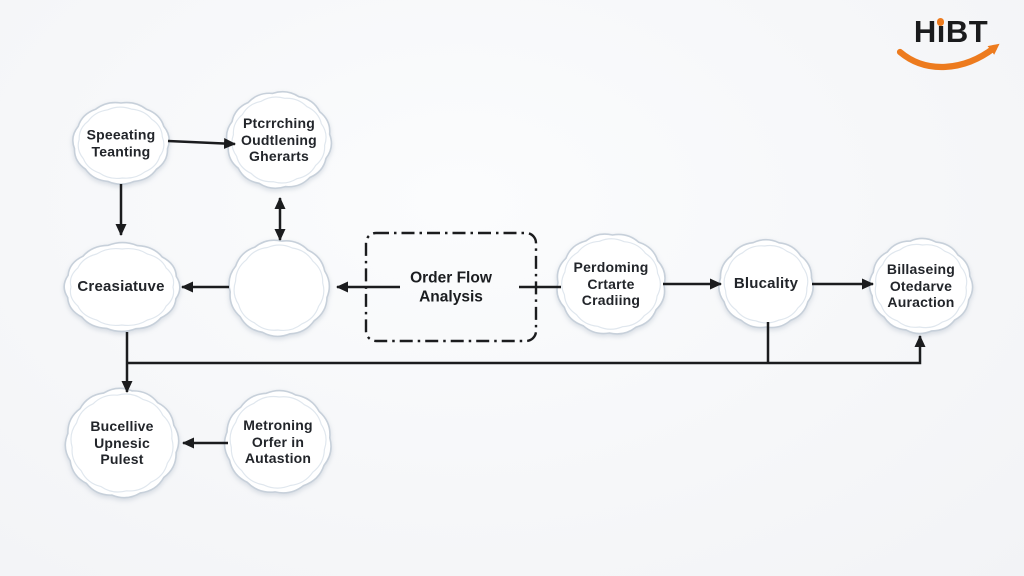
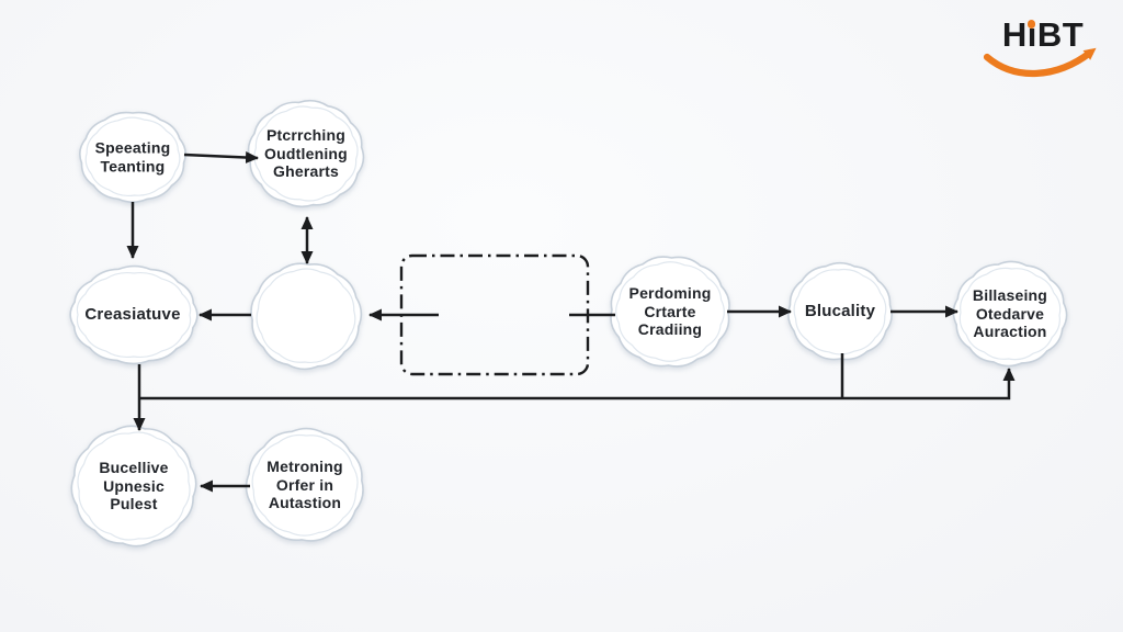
  Speeating
  Teanting
  Ptcrrching
  Oudtlening
  Gherarts
  Creasiatuve
- Order Flow
- Analysis
  Perdoming
  Crtarte
  Cradiing
  Blucality
  Billaseing
  Otedarve
  Auraction
  Bucellive
  Upnesic
  Pulest
  Metroning
  Orfer in
  Autastion
  HiBT
